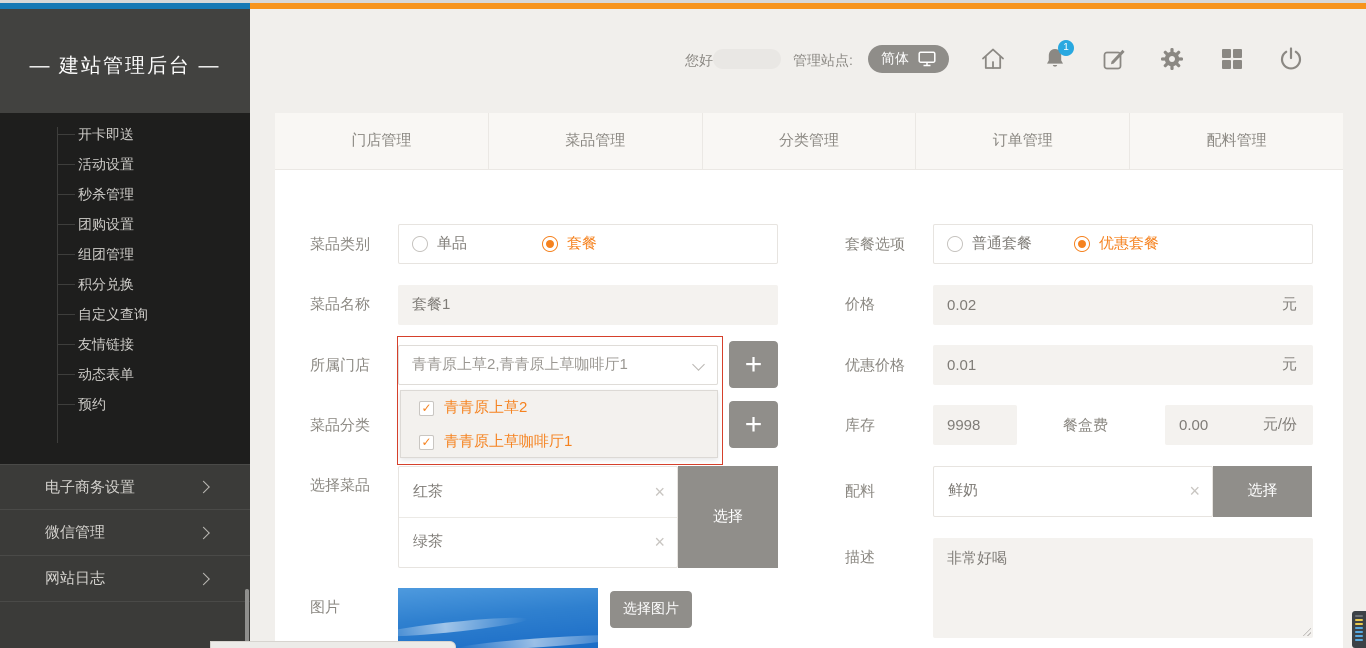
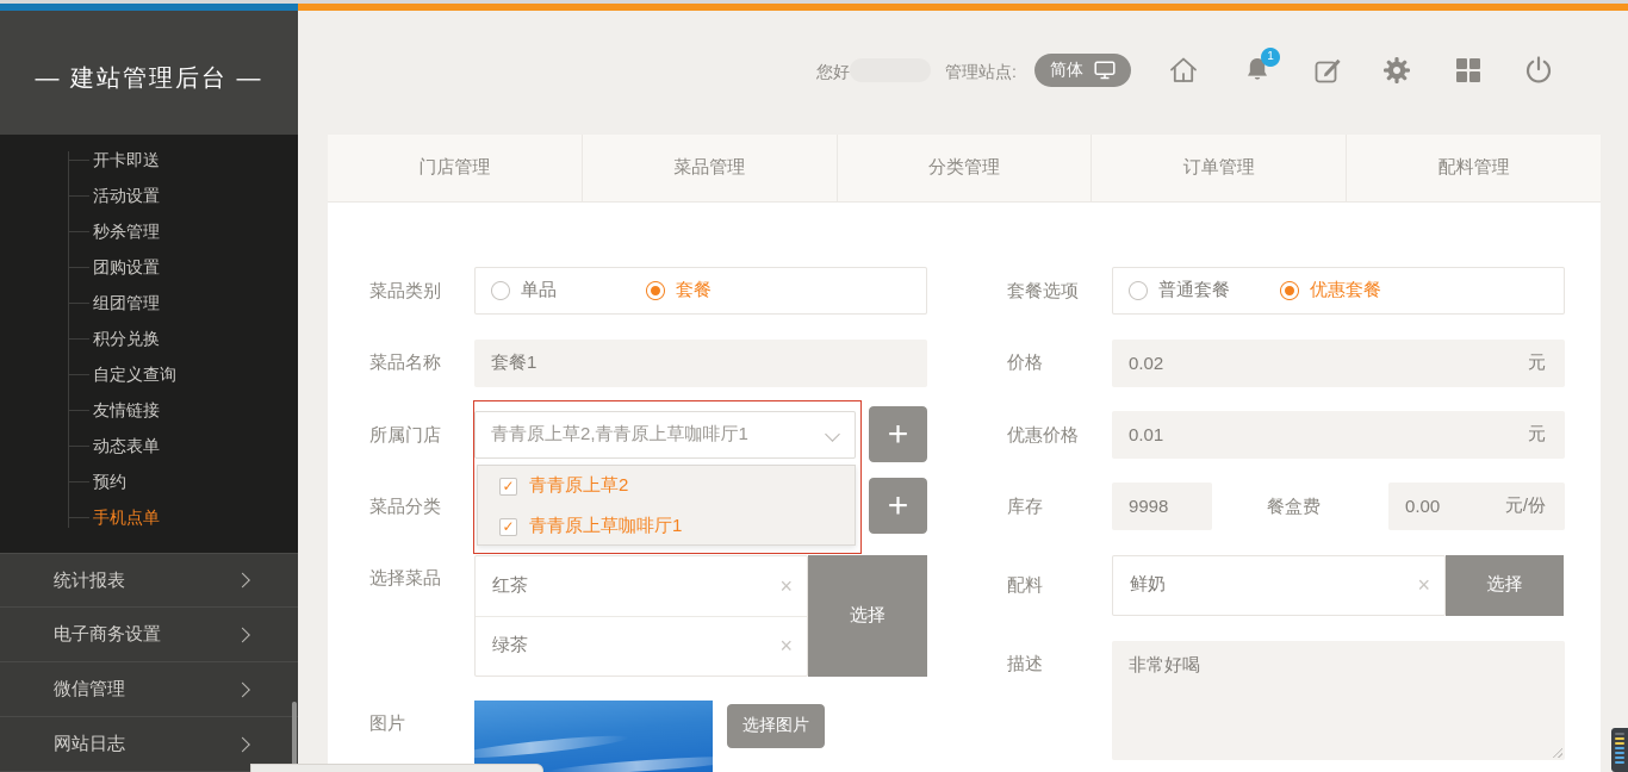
  — 建站管理后台 —
  开卡即送
  活动设置
  秒杀管理
  团购设置
  组团管理
  积分兑换
  自定义查询
  友情链接
  动态表单
  预约
+ 手机点单
+ 统计报表
  电子商务设置
  微信管理
  网站日志
  您好
  管理站点:
  简体
  1
  门店管理
  菜品管理
  分类管理
  订单管理
  配料管理
  菜品类别
  单品
  套餐
  菜品名称
  套餐1
  所属门店
  青青原上草2,青青原上草咖啡厅1
  +
  菜品分类
  +
  ✓
  青青原上草2
  ✓
  青青原上草咖啡厅1
  选择菜品
  红茶
  ×
  绿茶
  ×
  选择
  图片
  选择图片
  套餐选项
  普通套餐
  优惠套餐
  价格
  0.02
  元
  优惠价格
  0.01
  元
  库存
  9998
  餐盒费
  0.00
  元/份
  配料
  鲜奶
  ×
  选择
  描述
  非常好喝
